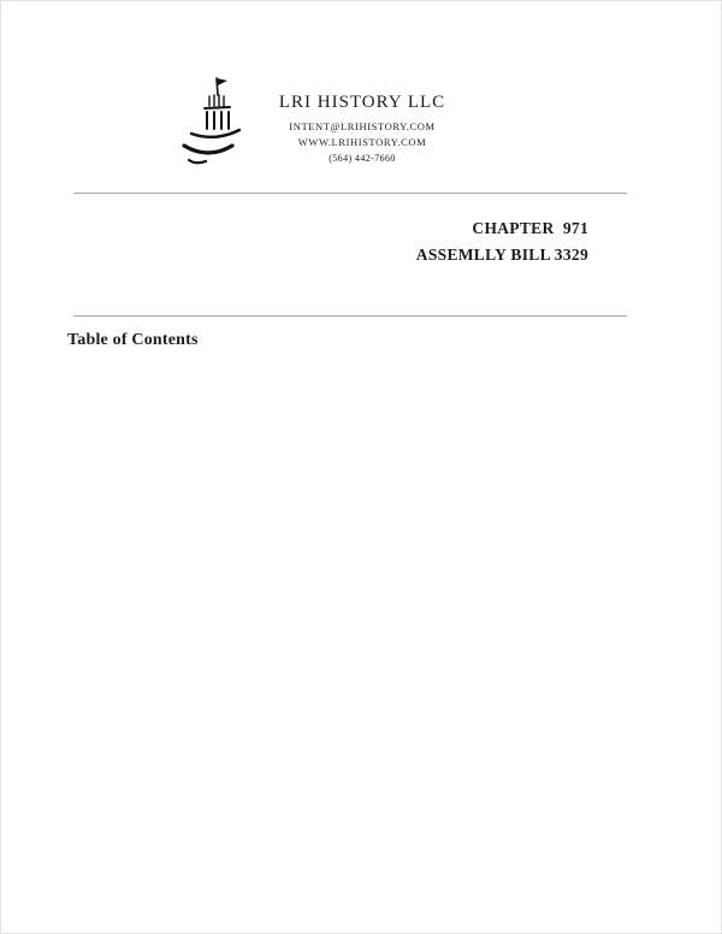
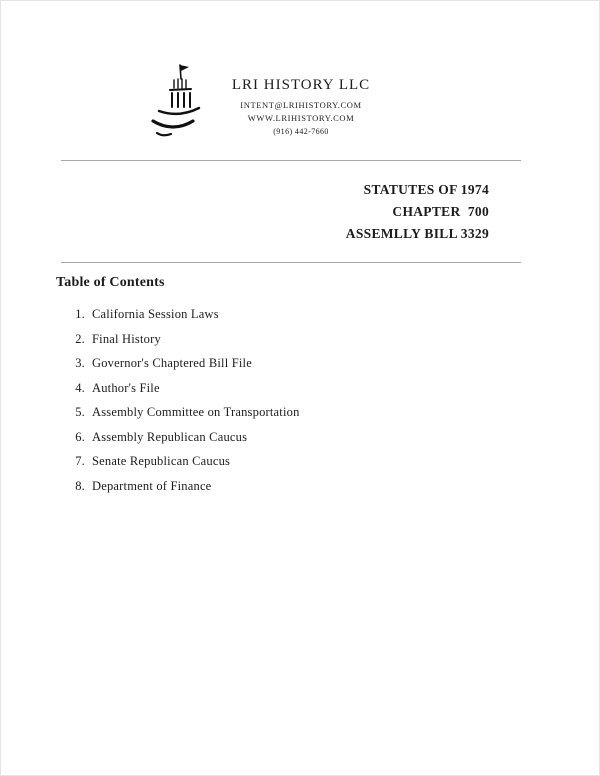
  LRI HISTORY LLC
  INTENT@LRIHISTORY.COM
  WWW.LRIHISTORY.COM
- (564) 442-7660
+ (916) 442-7660
+ STATUTES OF 1974
- CHAPTER 971
+ CHAPTER 700
  ASSEMLLY BILL 3329
  Table of Contents
+ 1.
+ California Session Laws
+ 2.
+ Final History
+ 3.
+ Governor's Chaptered Bill File
+ 4.
+ Author's File
+ 5.
+ Assembly Committee on Transportation
+ 6.
+ Assembly Republican Caucus
+ 7.
+ Senate Republican Caucus
+ 8.
+ Department of Finance
